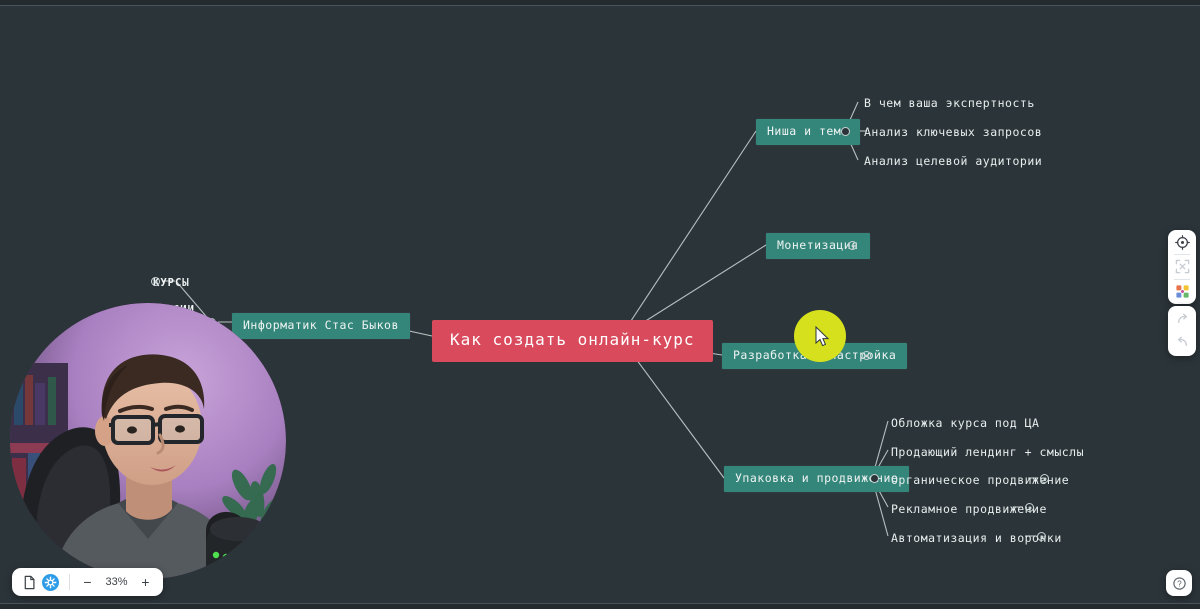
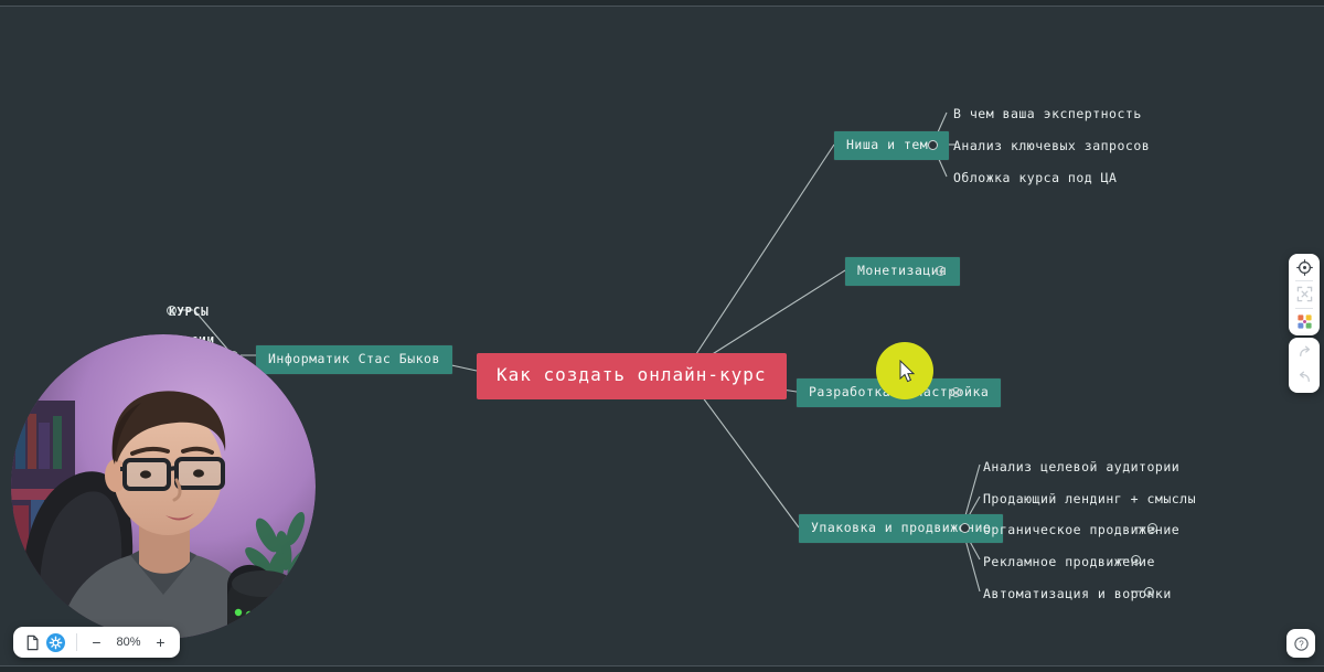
  Как создать онлайн-курс
  Информатик Стас Быков
  УРСЫ
  Ниша и тем
  В чем ваша экспертность
  Анализ ключевых запросов
- Анализ целевой аудитории
+ Обложка курса под ЦА
  Монетизац
  Разработкастйка
  Упаковка и продвижние
- Обложка курса под ЦА
+ Анализ целевой аудитории
  Продающий лендинг + смыслы
  Органическое продвижние
  Рекламное продвижеие
  Автоматизация и вороки
  −
- 33%
+ 80%
  +
  ?
